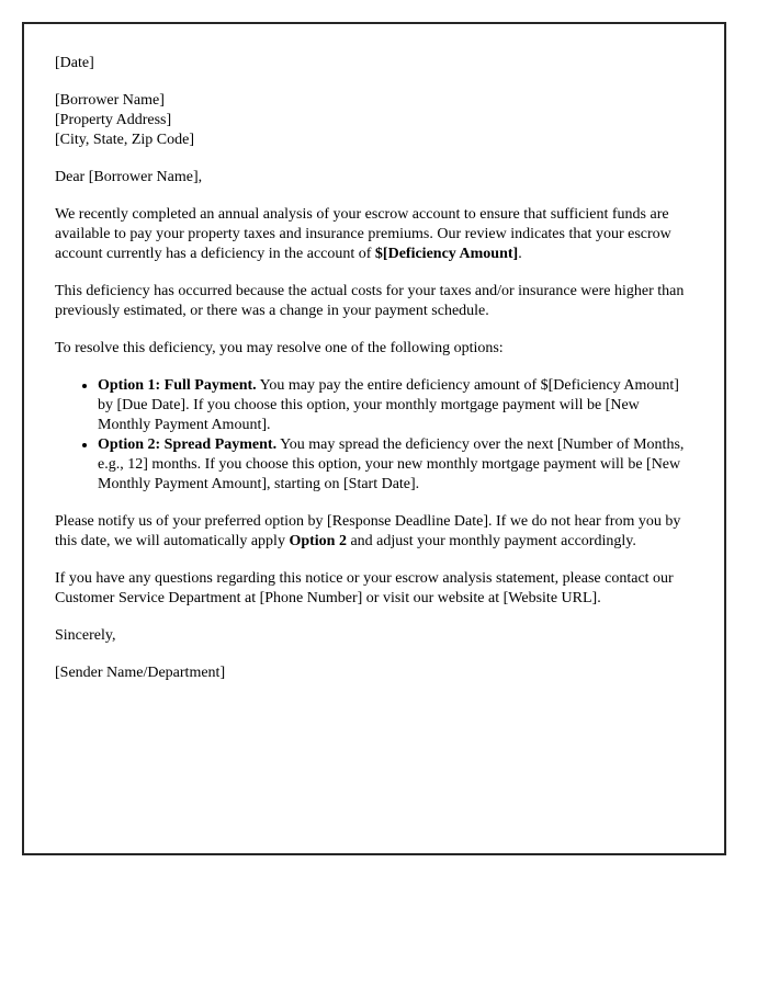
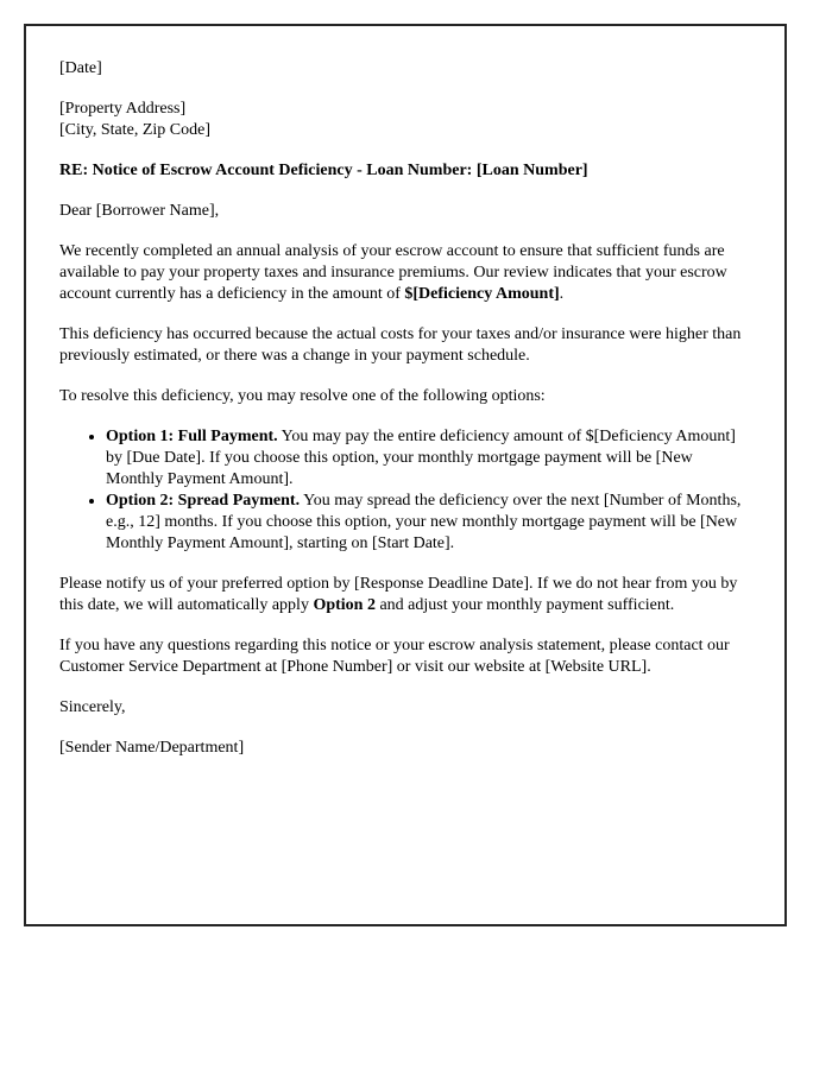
  [Date]
- [Borrower Name]
  [Property Address]
  [City, State, Zip Code]
+ RE: Notice of Escrow Account Deficiency - Loan Number: [Loan Number]
  Dear [Borrower Name],
- We recently completed an annual analysis of your escrow account to ensure that sufficient funds are available to pay your property taxes and insurance premiums. Our review indicates that your escrow account currently has a deficiency in the account of $[Deficiency Amount].
+ We recently completed an annual analysis of your escrow account to ensure that sufficient funds are available to pay your property taxes and insurance premiums. Our review indicates that your escrow account currently has a deficiency in the amount of $[Deficiency Amount].
  This deficiency has occurred because the actual costs for your taxes and/or insurance were higher than previously estimated, or there was a change in your payment schedule.
  To resolve this deficiency, you may resolve one of the following options:
  Option 1: Full Payment. You may pay the entire deficiency amount of $[Deficiency Amount] by [Due Date]. If you choose this option, your monthly mortgage payment will be [New Monthly Payment Amount].
  Option 2: Spread Payment. You may spread the deficiency over the next [Number of Months, e.g., 12] months. If you choose this option, your new monthly mortgage payment will be [New Monthly Payment Amount], starting on [Start Date].
- Please notify us of your preferred option by [Response Deadline Date]. If we do not hear from you by this date, we will automatically apply Option 2 and adjust your monthly payment accordingly.
+ Please notify us of your preferred option by [Response Deadline Date]. If we do not hear from you by this date, we will automatically apply Option 2 and adjust your monthly payment sufficient.
  If you have any questions regarding this notice or your escrow analysis statement, please contact our Customer Service Department at [Phone Number] or visit our website at [Website URL].
  Sincerely,
  [Sender Name/Department]
